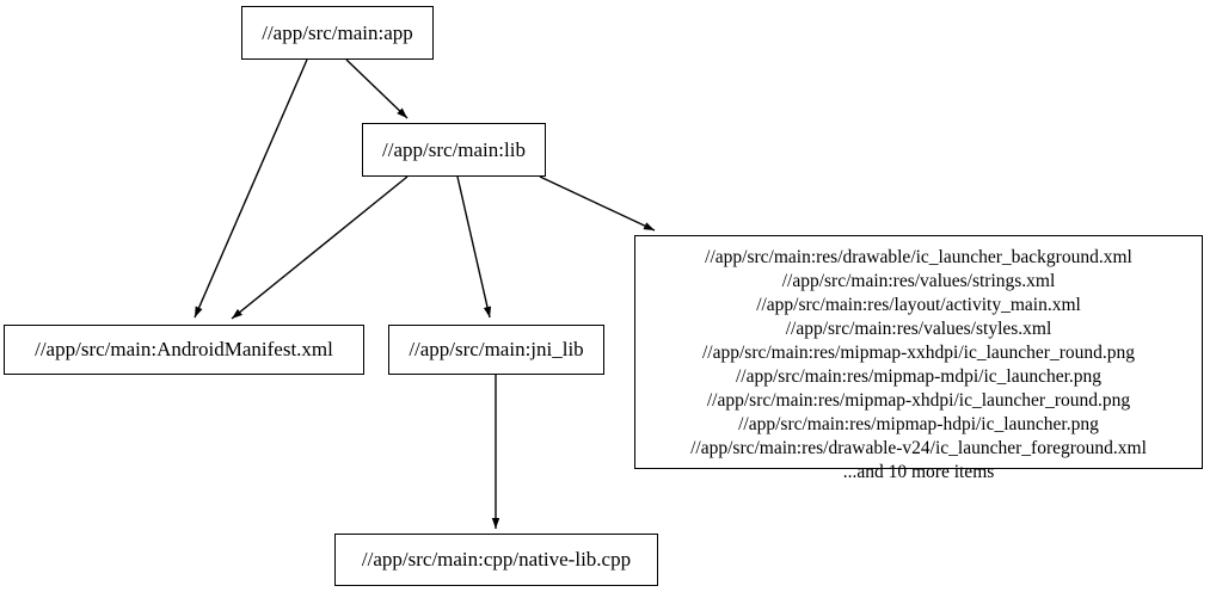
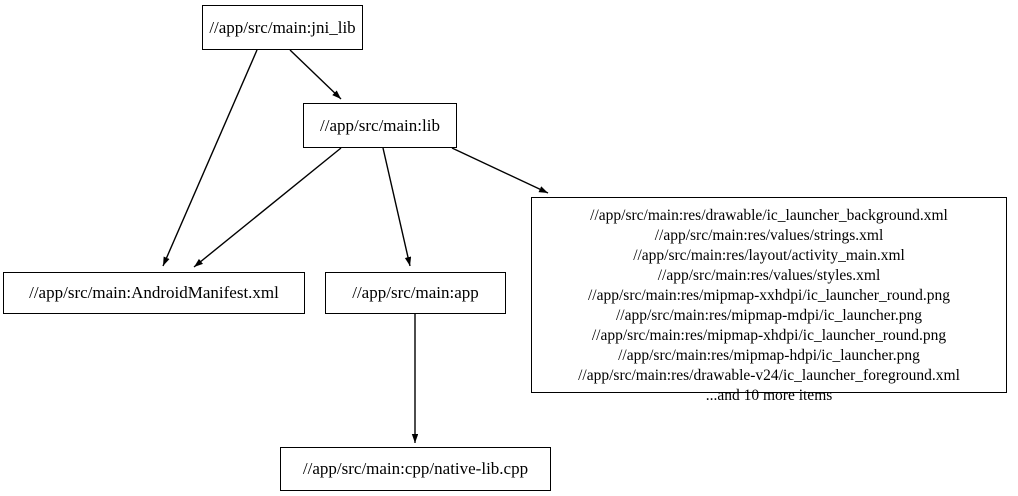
- //app/src/main:app
+ //app/src/main:jni_lib
  //app/src/main:lib
  //app/src/main:AndroidManifest.xml
- //app/src/main:jni_lib
+ //app/src/main:app
  //app/src/main:cpp/native-lib.cpp
  //app/src/main:res/drawable/ic_launcher_background.xml
  //app/src/main:res/values/strings.xml
  //app/src/main:res/layout/activity_main.xml
  //app/src/main:res/values/styles.xml
  //app/src/main:res/mipmap-xxhdpi/ic_launcher_round.png
  //app/src/main:res/mipmap-mdpi/ic_launcher.png
  //app/src/main:res/mipmap-xhdpi/ic_launcher_round.png
  //app/src/main:res/mipmap-hdpi/ic_launcher.png
  //app/src/main:res/drawable-v24/ic_launcher_foreground.xml
  ...and 10 more items
